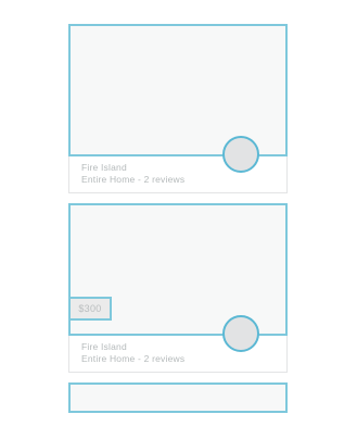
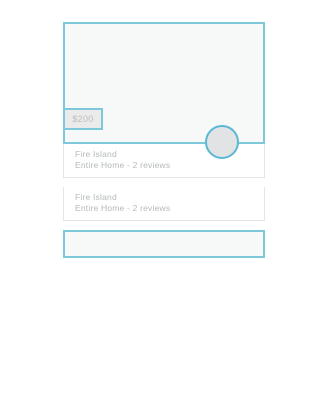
+ $200
  Fire Island
  Entire Home - 2 reviews
- $300
  Fire Island
  Entire Home - 2 reviews
